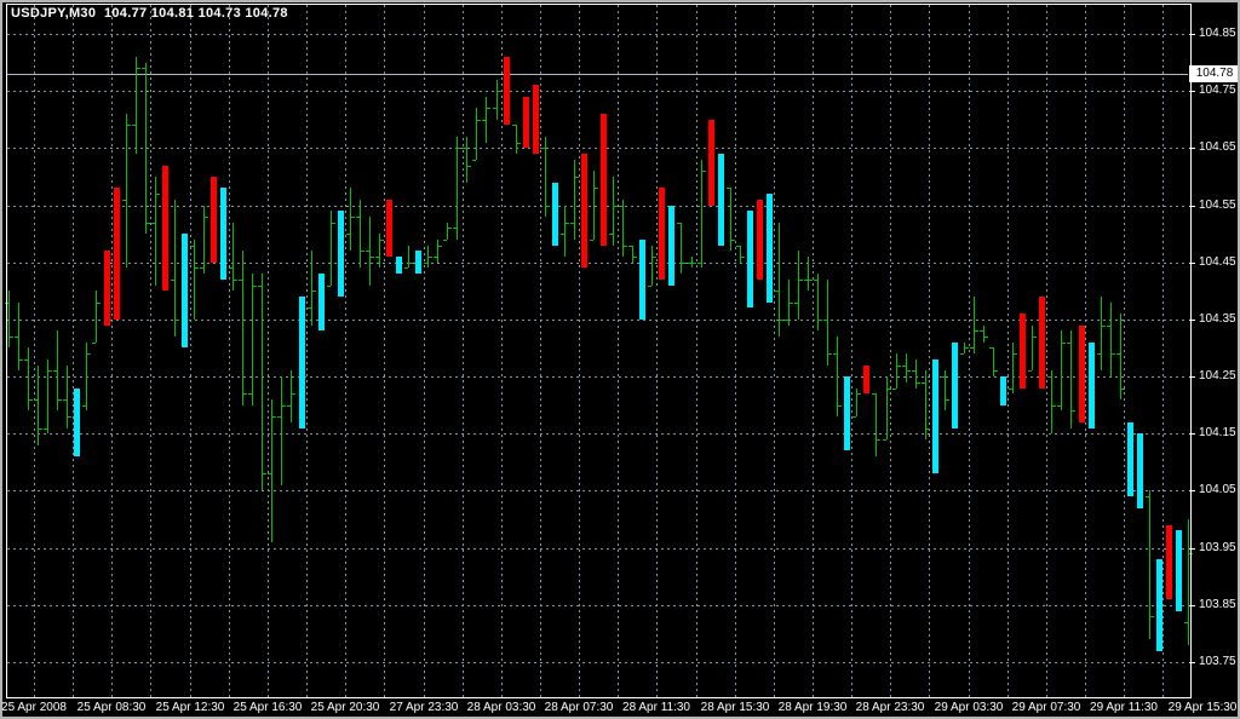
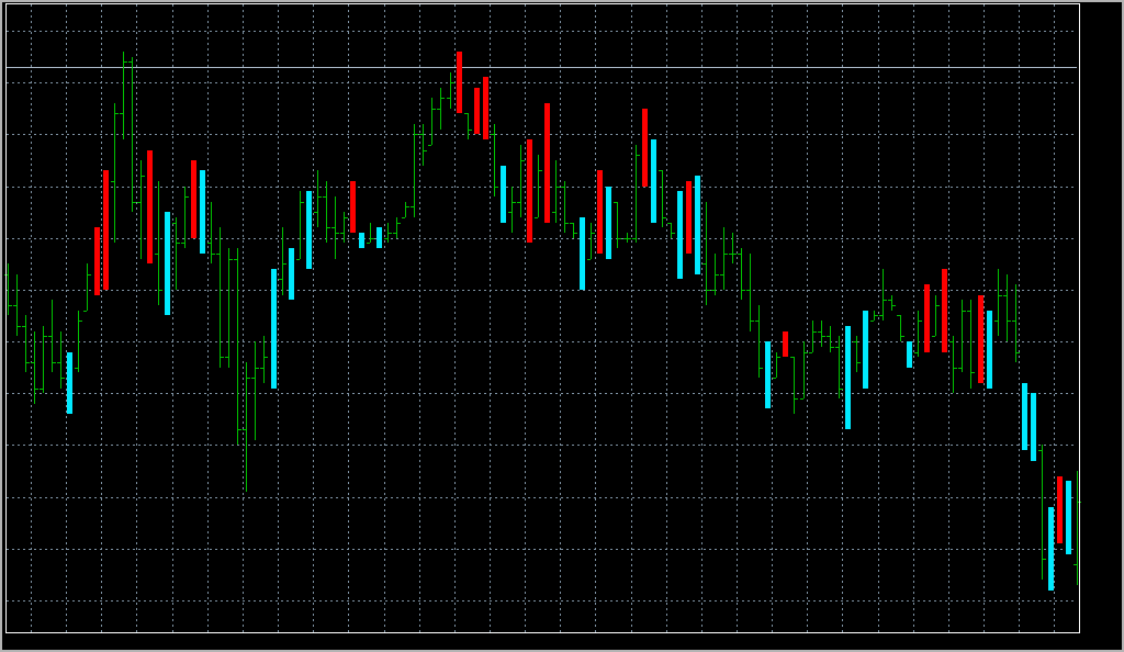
- USDJPY,M30 104.77 104.81 104.73 104.78
- 104.85
- 104.75
- 104.65
- 104.55
- 104.45
- 104.35
- 104.25
- 104.15
- 104.05
- 103.95
- 103.85
- 103.75
- 104.78
- 25 Apr 2008
- 25 Apr 08:30
- 25 Apr 12:30
- 25 Apr 16:30
- 25 Apr 20:30
- 27 Apr 23:30
- 28 Apr 03:30
- 28 Apr 07:30
- 28 Apr 11:30
- 28 Apr 15:30
- 28 Apr 19:30
- 28 Apr 23:30
- 29 Apr 03:30
- 29 Apr 07:30
- 29 Apr 11:30
- 29 Apr 15:30
